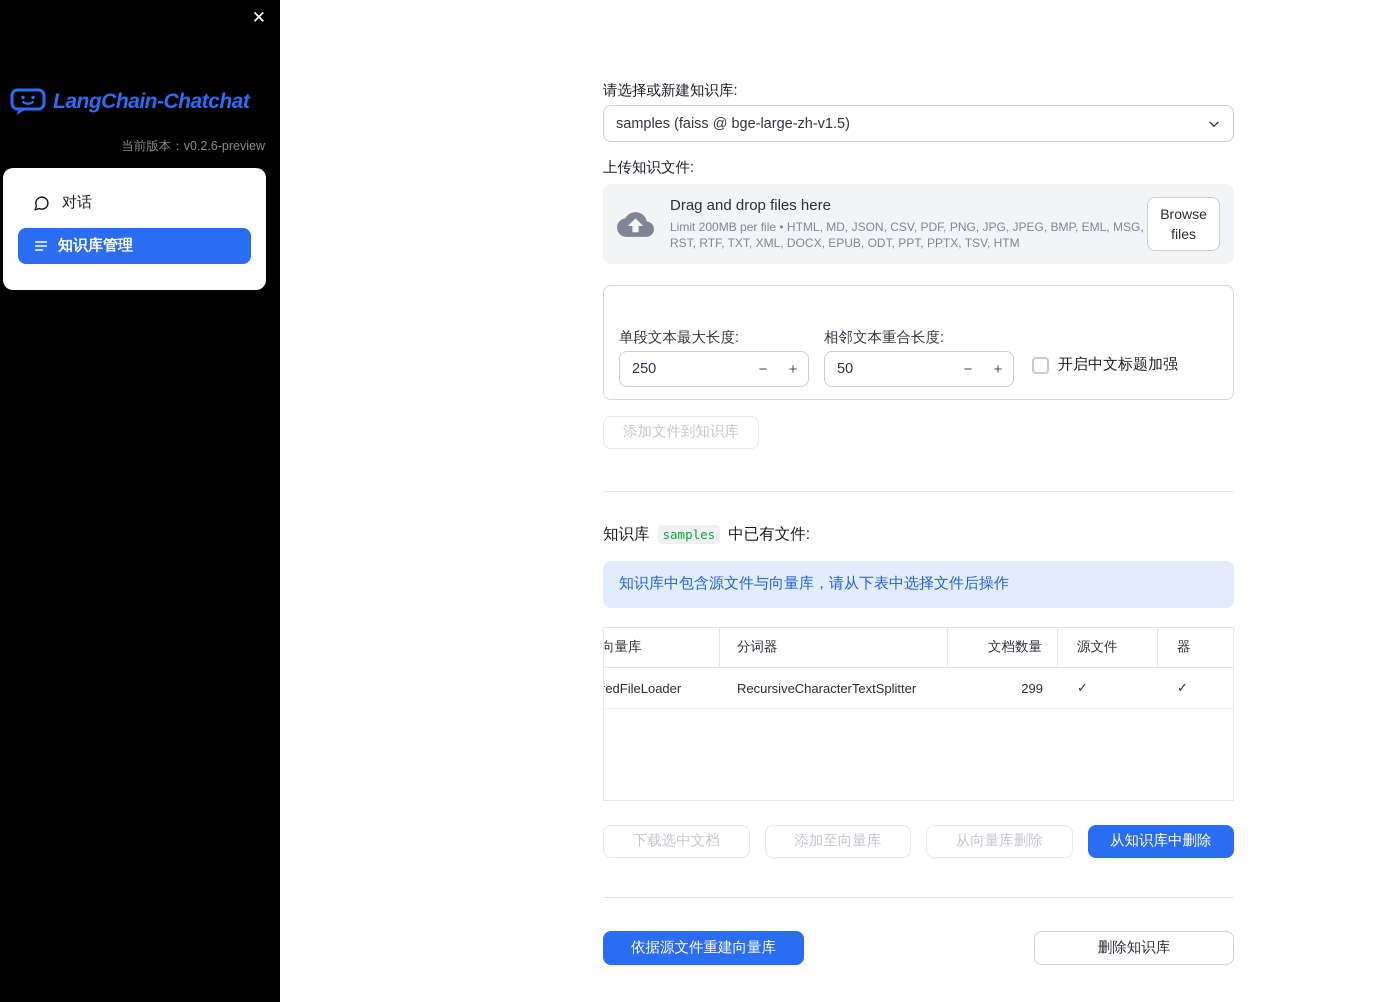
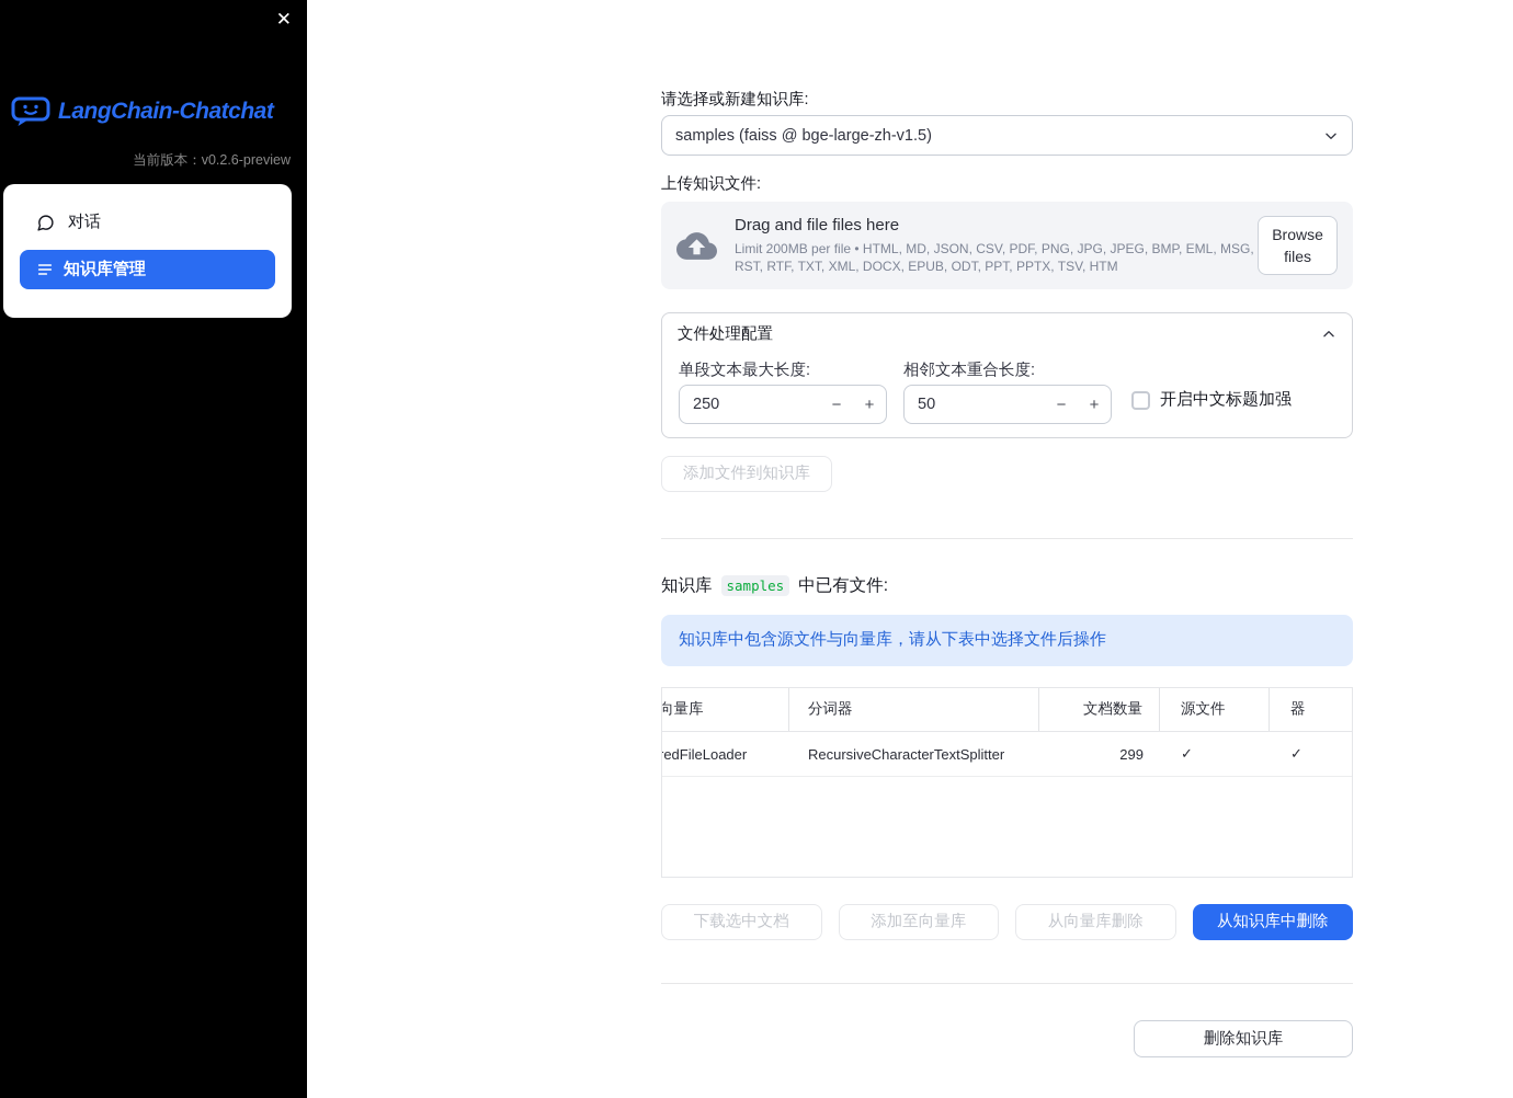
  ✕
  LangChain-Chatchat
  当前版本：v0.2.6-preview
  对话
  知识库管理
  请选择或新建知识库:
  samples (faiss @ bge-large-zh-v1.5)
  上传知识文件:
- Drag and drop files here
+ Drag and file files here
  Limit 200MB per file • HTML, MD, JSON, CSV, PDF, PNG, JPG, JPEG, BMP, EML, MSG, RST, RTF, TXT, XML, DOCX, EPUB, ODT, PPT, PPTX, TSV, HTM
  Browse files
+ 文件处理配置
  单段文本最大长度:
  相邻文本重合长度:
  250
  −
  +
  50
  −
  +
  开启中文标题加强
  添加文件到知识库
  知识库
  samples
  中已有文件:
  知识库中包含源文件与向量库，请从下表中选择文件后操作
  向量库
  分词器
  文档数量
  源文件
  器
  redFileLoader
  RecursiveCharacterTextSplitter
  299
  ✓
  ✓
  下载选中文档
  添加至向量库
  从向量库删除
  从知识库中删除
- 依据源文件重建向量库
  删除知识库
